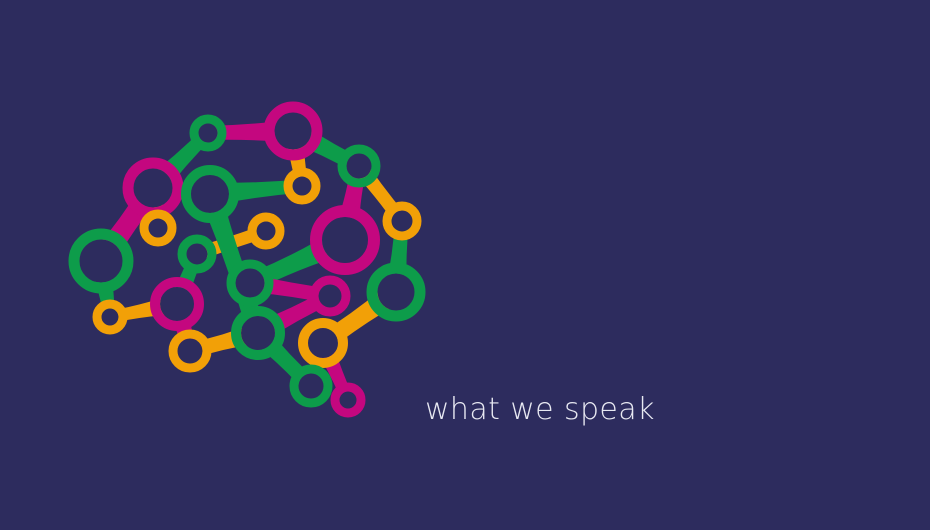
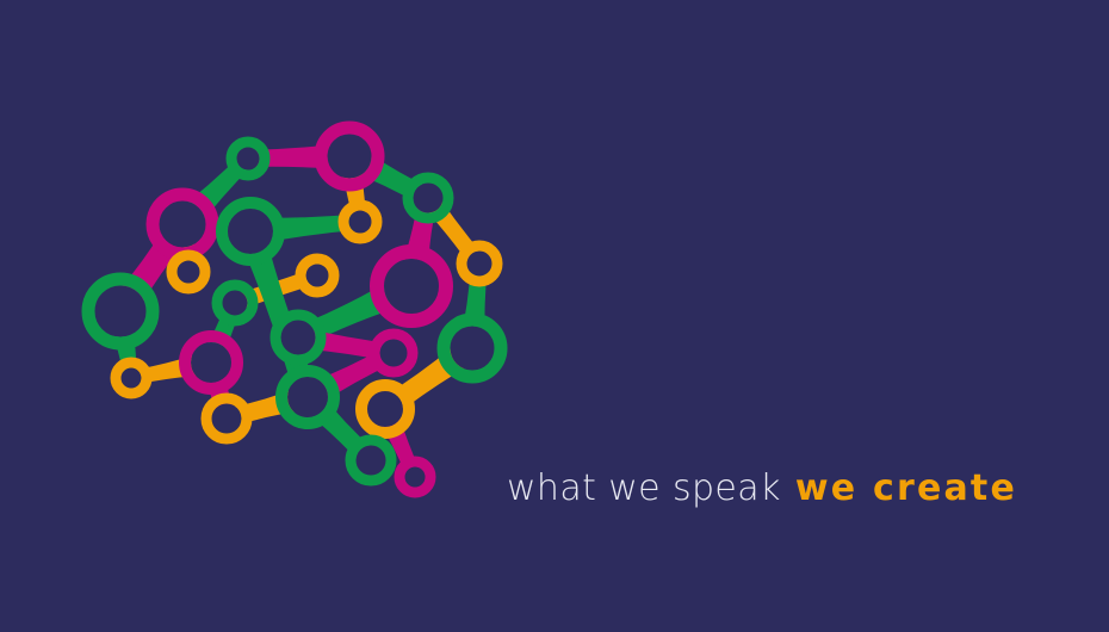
  what we speak
+ we create
